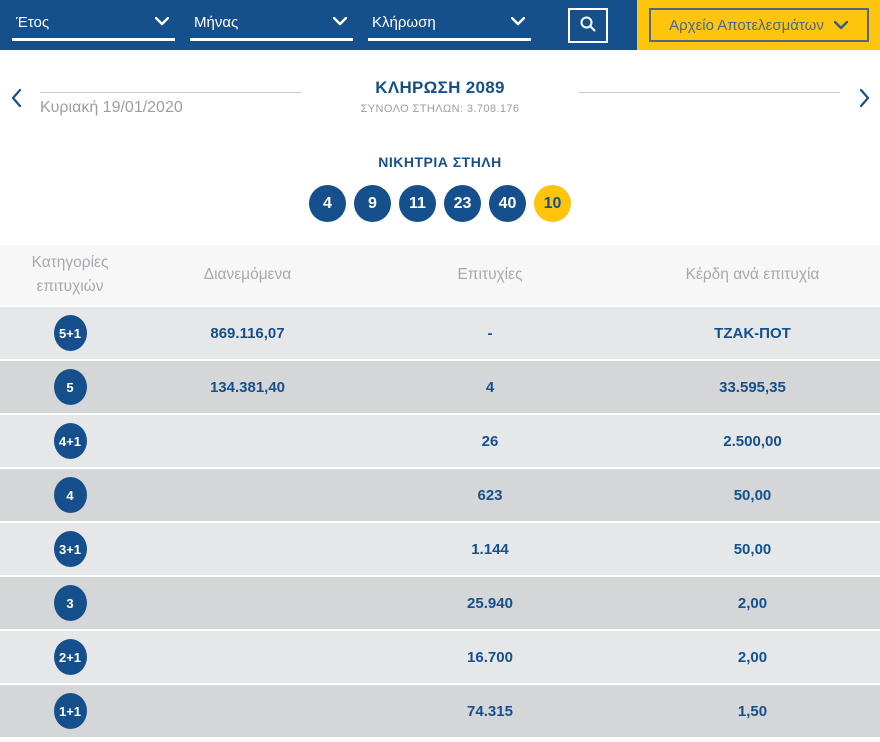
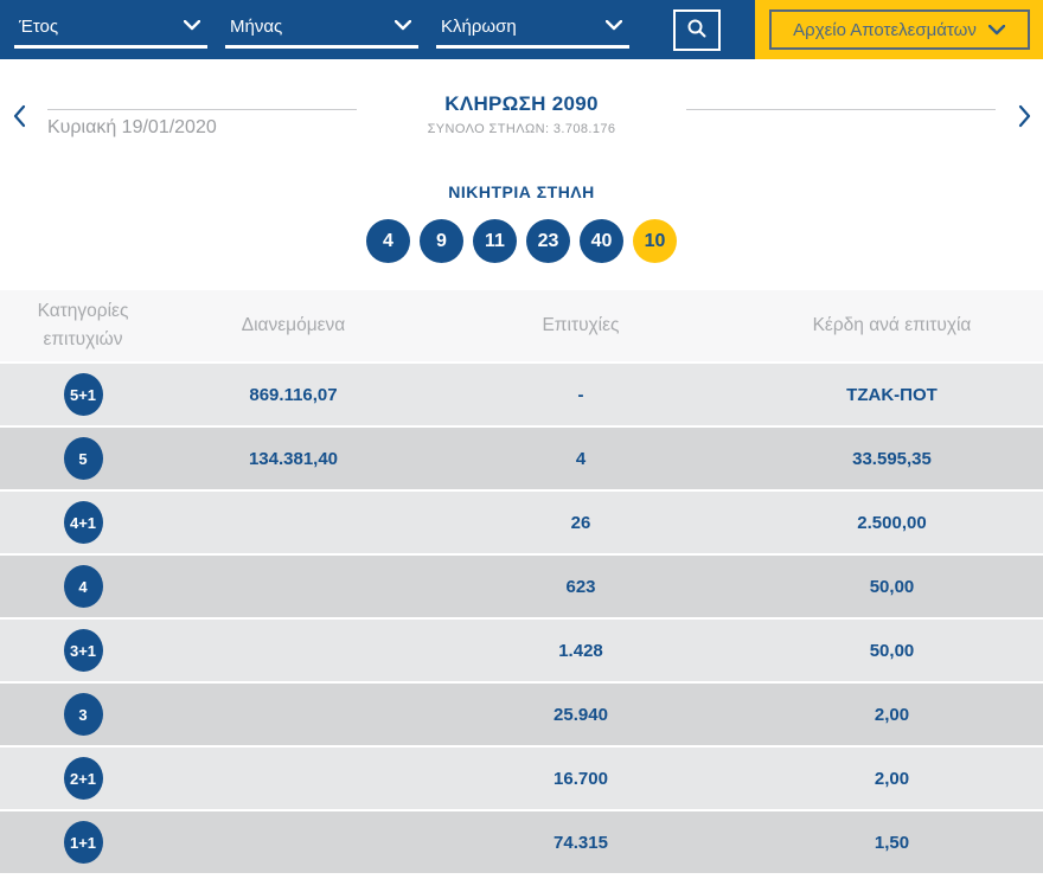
  Έτος
  Μήνας
  Κλήρωση
  Αρχείο Αποτελεσμάτων
  Κυριακή 19/01/2020
- ΚΛΗΡΩΣΗ 2089
+ ΚΛΗΡΩΣΗ 2090
  ΣΥΝΟΛΟ ΣΤΗΛΩΝ: 3.708.176
  ΝΙΚΗΤΡΙΑ ΣΤΗΛΗ
  4
  9
  11
  23
  40
  10
  Κατηγορίες επιτυχιών
  Διανεμόμενα
  Επιτυχίες
  Κέρδη ανά επιτυχία
  5+1
  869.116,07
  -
  ΤΖΑΚ-ΠΟΤ
  5
  134.381,40
  4
  33.595,35
  4+1
  26
  2.500,00
  4
  623
  50,00
  3+1
- 1.144
+ 1.428
  50,00
  3
  25.940
  2,00
  2+1
  16.700
  2,00
  1+1
  74.315
  1,50
